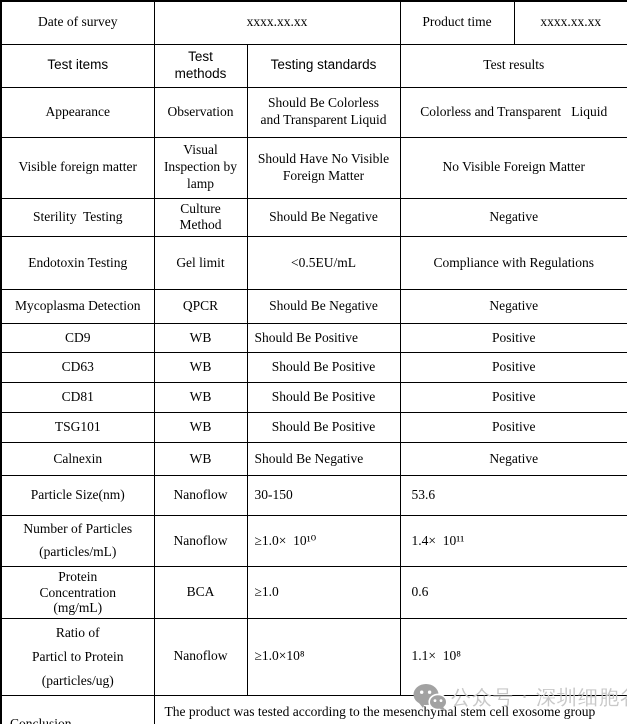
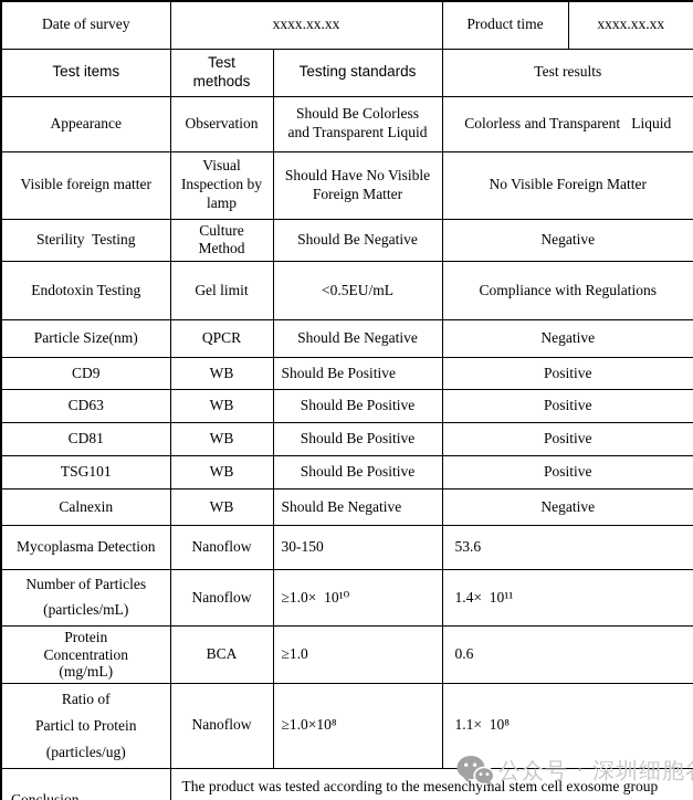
  Date of survey	xxxx.xx.xx	Product time	xxxx.xx.xx
  Test items	Test methods	Testing standards	Test results
  Appearance	Observation	Should Be Colorless and Transparent Liquid	Colorless and Transparent Liquid
  Visible foreign matter	Visual Inspection by lamp	Should Have No Visible Foreign Matter	No Visible Foreign Matter
  Sterility Testing	Culture Method	Should Be Negative	Negative
  Endotoxin Testing	Gel limit	<0.5EU/mL	Compliance with Regulations
- Mycoplasma Detection	QPCR	Should Be Negative	Negative
+ Particle Size(nm)	QPCR	Should Be Negative	Negative
  CD9	WB	Should Be Positive	Positive
  CD63	WB	Should Be Positive	Positive
  CD81	WB	Should Be Positive	Positive
  TSG101	WB	Should Be Positive	Positive
  Calnexin	WB	Should Be Negative	Negative
- Particle Size(nm)	Nanoflow	30-150	53.6
+ Mycoplasma Detection	Nanoflow	30-150	53.6
  Number of Particles (particles/mL)	Nanoflow	≥1.0× 10¹⁰	1.4× 10¹¹
  Protein Concentration (mg/mL)	BCA	≥1.0	0.6
  Ratio of Particl to Protein (particles/ug)	Nanoflow	≥1.0×10⁸	1.1× 10⁸
  公众号 · 深圳细胞
